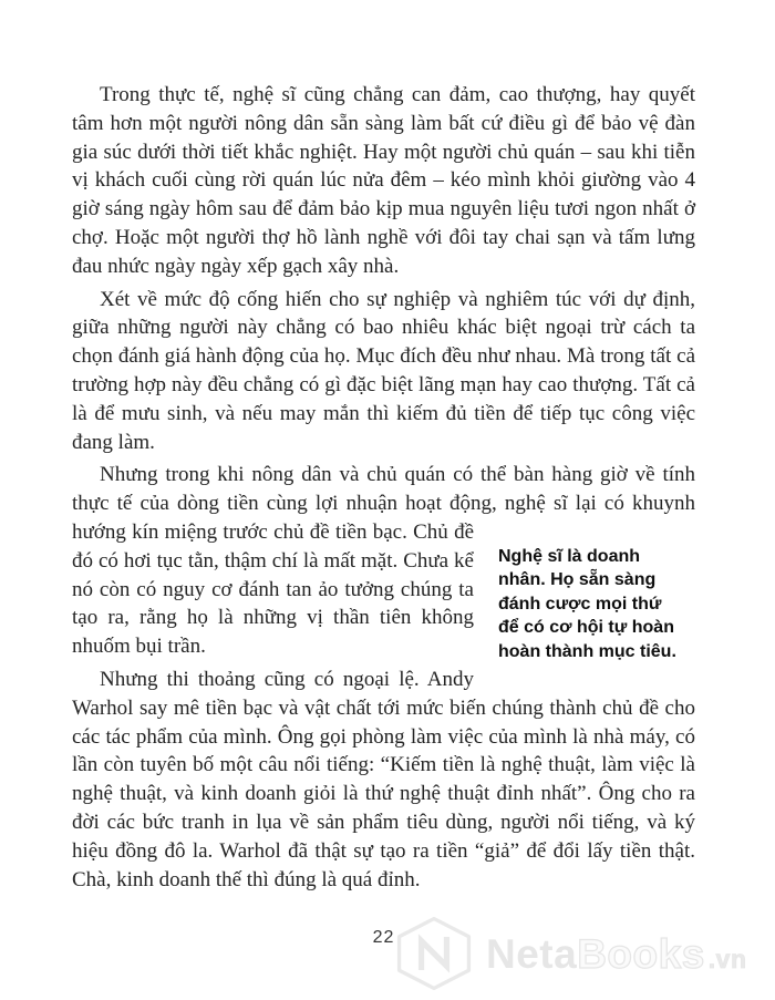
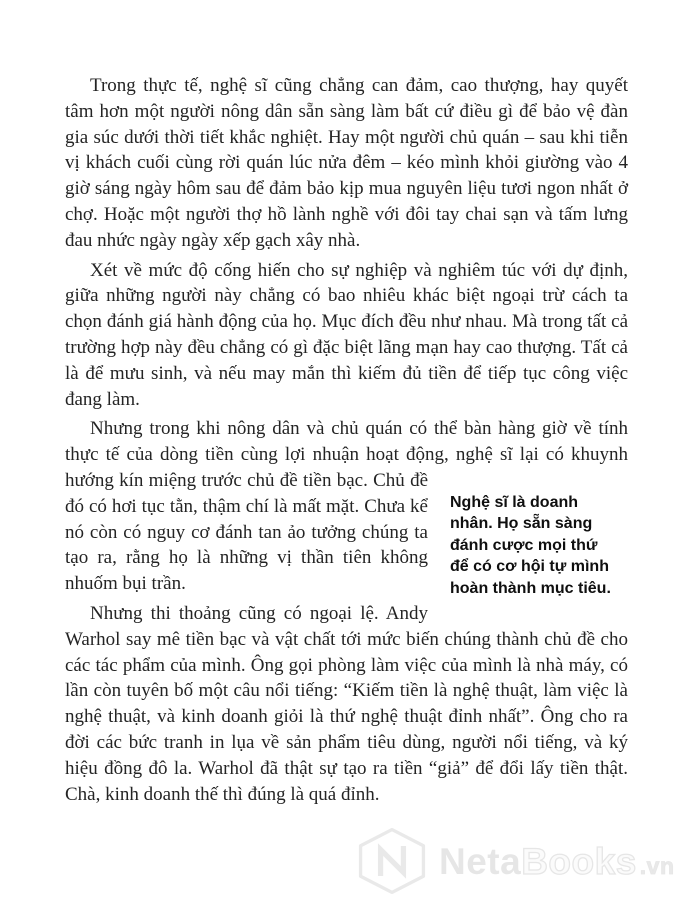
  Trong thực tế, nghệ sĩ cũng chẳng can đảm, cao thượng, hay quyết tâm hơn một người nông dân sẵn sàng làm bất cứ điều gì để bảo vệ đàn gia súc dưới thời tiết khắc nghiệt. Hay một người chủ quán – sau khi tiễn vị khách cuối cùng rời quán lúc nửa đêm – kéo mình khỏi giường vào 4 giờ sáng ngày hôm sau để đảm bảo kịp mua nguyên liệu tươi ngon nhất ở chợ. Hoặc một người thợ hồ lành nghề với đôi tay chai sạn và tấm lưng đau nhức ngày ngày xếp gạch xây nhà.
  Xét về mức độ cống hiến cho sự nghiệp và nghiêm túc với dự định, giữa những người này chẳng có bao nhiêu khác biệt ngoại trừ cách ta chọn đánh giá hành động của họ. Mục đích đều như nhau. Mà trong tất cả trường hợp này đều chẳng có gì đặc biệt lãng mạn hay cao thượng. Tất cả là để mưu sinh, và nếu may mắn thì kiếm đủ tiền để tiếp tục công việc đang làm.
  Nhưng trong khi nông dân và chủ quán có thể bàn hàng giờ về tính thực tế của dòng tiền cùng lợi nhuận hoạt động, nghệ sĩ lại có khuynh
  Nghệ sĩ là doanh
  nhân. Họ sẵn sàng
  đánh cược mọi thứ
- để có cơ hội tự hoàn
+ để có cơ hội tự mình
  hoàn thành mục tiêu.
  hướng kín miệng trước chủ đề tiền bạc. Chủ đề đó có hơi tục tằn, thậm chí là mất mặt. Chưa kể nó còn có nguy cơ đánh tan ảo tưởng chúng ta tạo ra, rằng họ là những vị thần tiên không nhuốm bụi trần.
  Nhưng thi thoảng cũng có ngoại lệ. Andy Warhol say mê tiền bạc và vật chất tới mức biến chúng thành chủ đề cho các tác phẩm của mình. Ông gọi phòng làm việc của mình là nhà máy, có lần còn tuyên bố một câu nổi tiếng: “Kiếm tiền là nghệ thuật, làm việc là nghệ thuật, và kinh doanh giỏi là thứ nghệ thuật đỉnh nhất”. Ông cho ra đời các bức tranh in lụa về sản phẩm tiêu dùng, người nổi tiếng, và ký hiệu đồng đô la. Warhol đã thật sự tạo ra tiền “giả” để đổi lấy tiền thật. Chà, kinh doanh thế thì đúng là quá đỉnh.
- 22
  NetaBooks.vn
